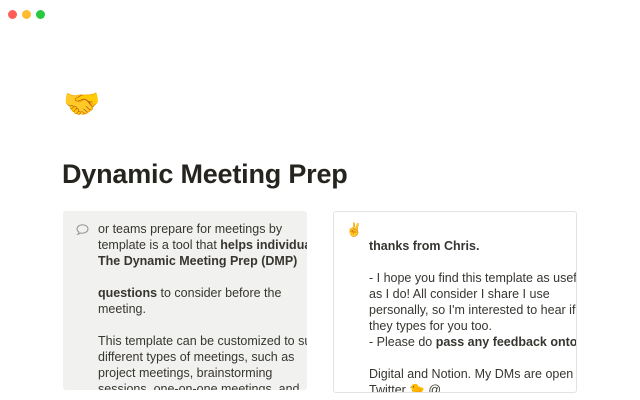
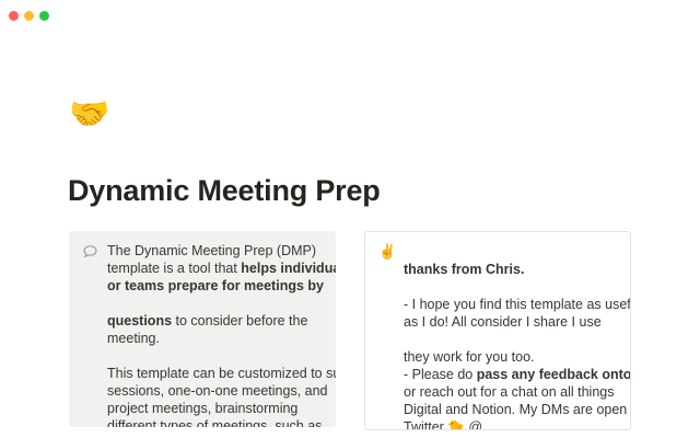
  🤝
  Dynamic Meeting Prep
- or teams prepare for meetings by
+ The Dynamic Meeting Prep (DMP)
  template is a tool that helps individu
- The Dynamic Meeting Prep (DMP)
+ or teams prepare for meetings by
  questions to consider before the
  meeting.
  This template can be customized to s
- different types of meetings, such as
+ sessions, one-on-one meetings, and
  project meetings, brainstorming
- sessions, one-on-one meetings, and
+ different types of meetings, such as
  ✌️
  thanks from Chris.
  - I hope you find this template as usef
  as I do! All consider I share I use
- personally, so I'm interested to hear if
- they types for you too.
+ they work for you too.
  - Please do pass any feedback onto
+ or reach out for a chat on all things
  Digital and Notion. My DMs are open
  Twitter 🐤 @…
